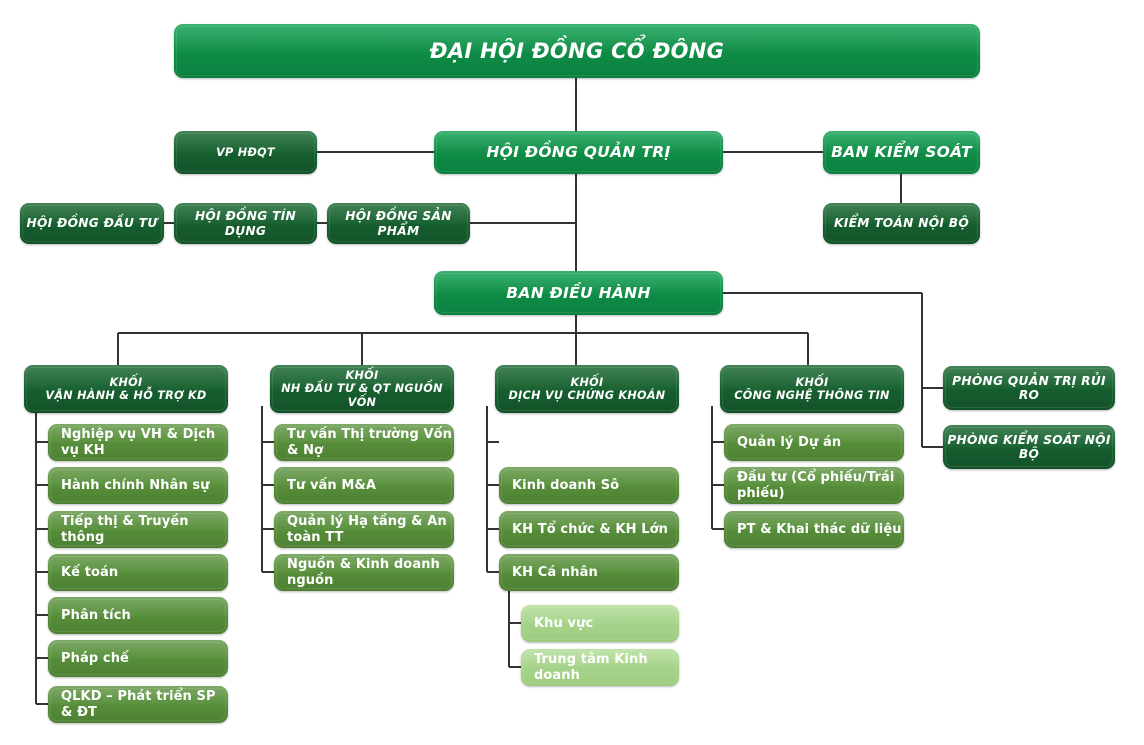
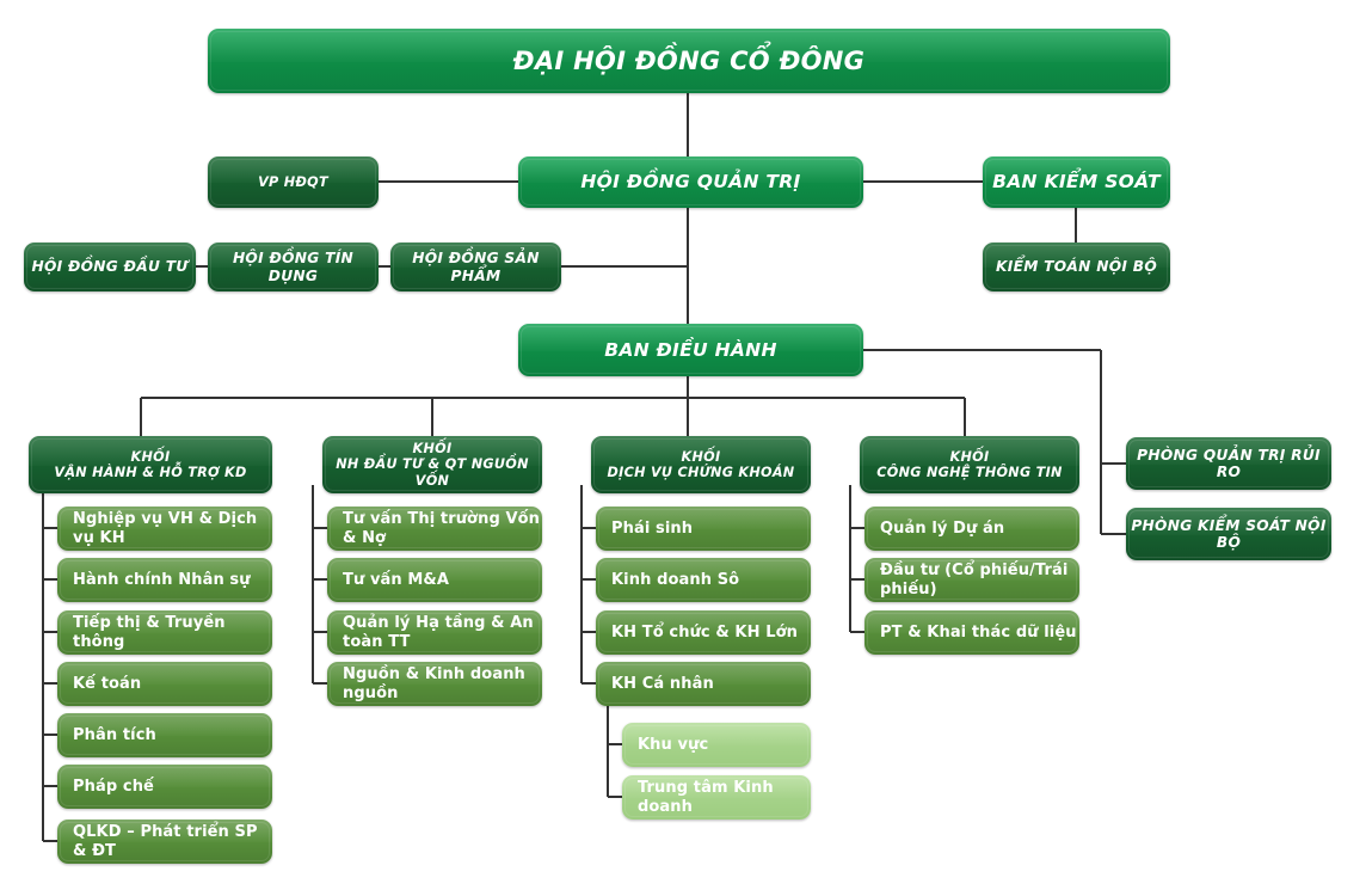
  ĐẠI HỘI ĐỒNG CỔ ĐÔNG
  VP HĐQT
  HỘI ĐỒNG QUẢN TRỊ
  BAN KIỂM SOÁT
  HỘI ĐỒNG ĐẦU TƯ
  HỘI ĐỒNG TÍN DỤNG
  HỘI ĐỒNG SẢN PHẨM
  KIỂM TOÁN NỘI BỘ
  BAN ĐIỀU HÀNH
  PHÒNG QUẢN TRỊ RỦI RO
  PHÒNG KIỂM SOÁT NỘI BỘ
  KHỐI
  VẬN HÀNH & HỖ TRỢ KD
  KHỐI
  NH ĐẦU TƯ & QT NGUỒN VỐN
  KHỐI
  DỊCH VỤ CHỨNG KHOÁN
  KHỐI
  CÔNG NGHỆ THÔNG TIN
  Nghiệp vụ VH & Dịch vụ KH
  Hành chính Nhân sự
  Tiếp thị & Truyền thông
  Kế toán
  Phân tích
  Pháp chế
  QLKD – Phát triển SP & ĐT
  Tư vấn Thị trường Vốn & Nợ
  Tư vấn M&A
  Quản lý Hạ tầng & An toàn TT
  Nguồn & Kinh doanh nguồn
+ Phái sinh
  Kinh doanh Sô
  KH Tổ chức & KH Lớn
  KH Cá nhân
  Khu vực
  Trung tâm Kinh doanh
  Quản lý Dự án
  Đầu tư (Cổ phiếu/Trái phiếu)
  PT & Khai thác dữ liệu
